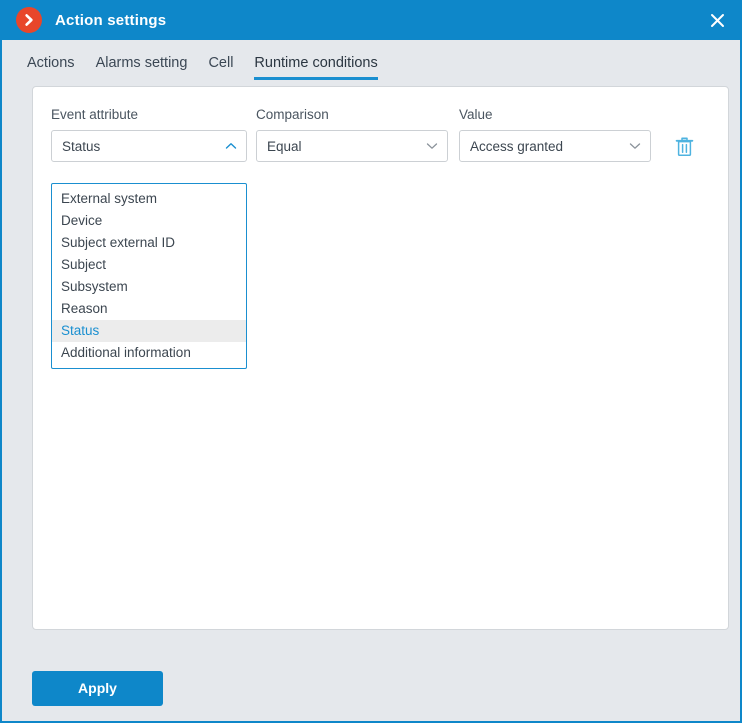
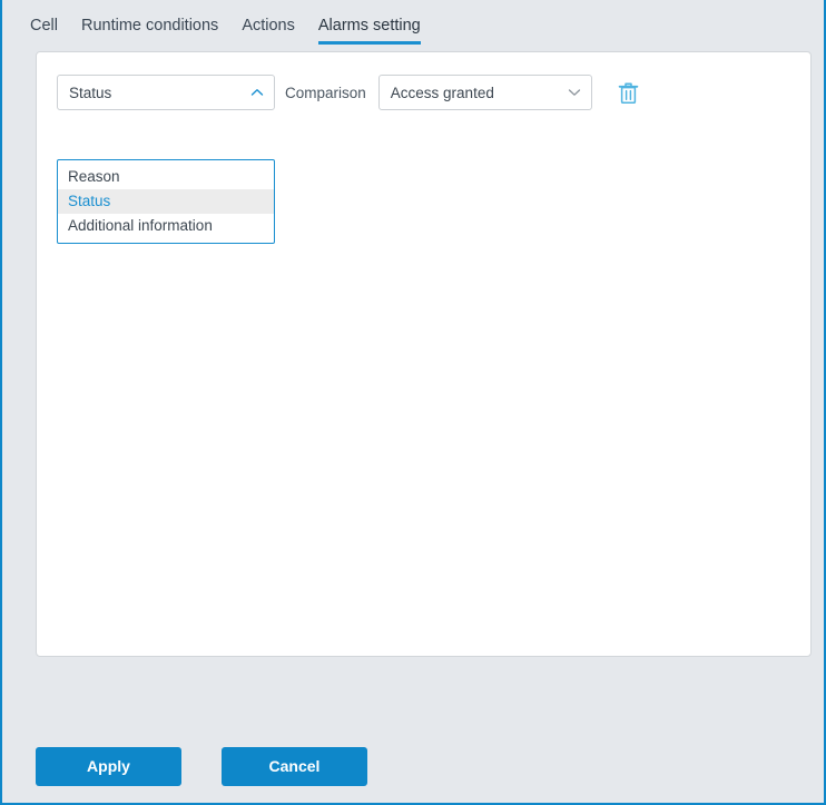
- Action settings
- Actions
+ Cell
- Alarms setting
+ Runtime conditions
- Cell
+ Actions
- Runtime conditions
+ Alarms setting
- Event attribute
  Status
  Comparison
- Equal
- Value
  Access granted
- External system
- Device
- Subject external ID
- Subject
- Subsystem
  Reason
  Status
  Additional information
  Apply
+ Cancel
